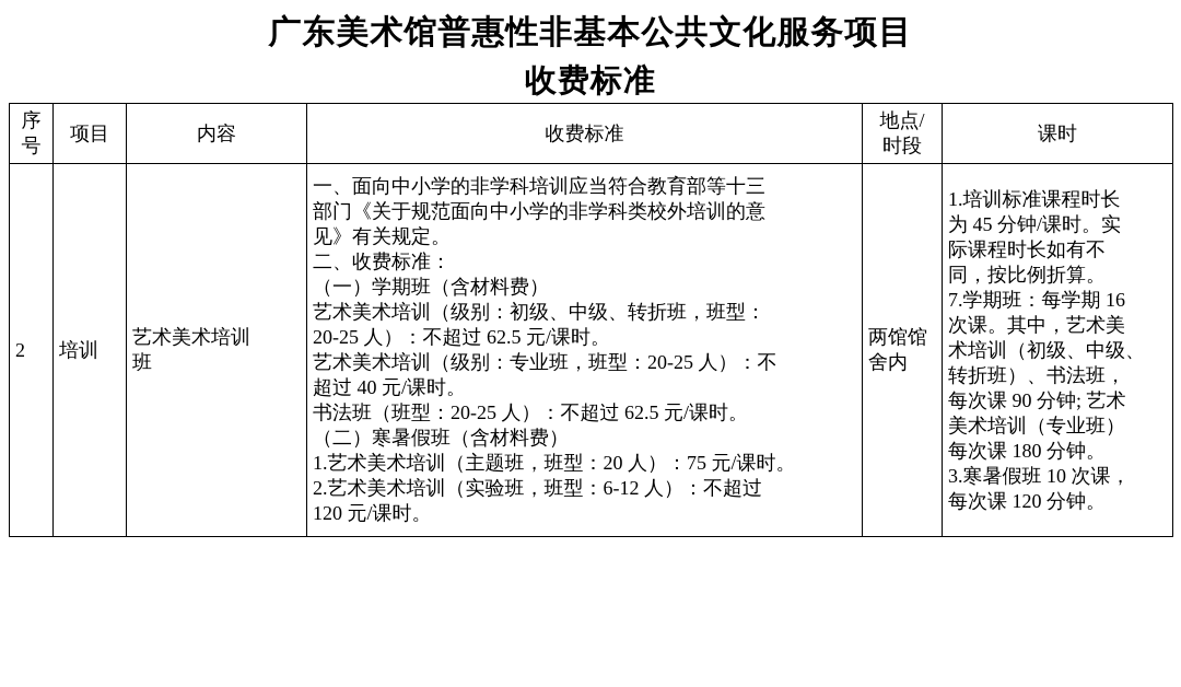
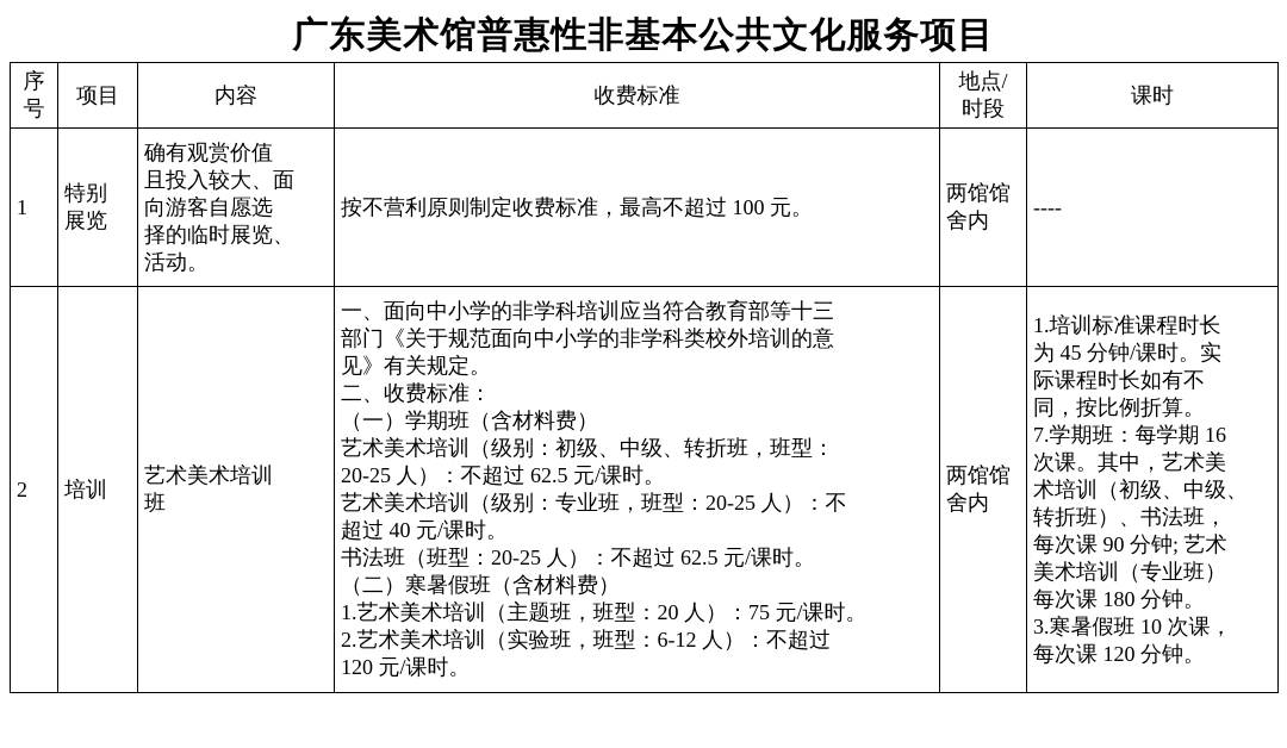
  广东美术馆普惠性非基本公共文化服务项目
- 收费标准
  序 号	项目	内容	收费标准	地点/ 时段	课时
+ 1	特别 展览	确有观赏价值 且投入较大、面 向游客自愿选 择的临时展览、 活动。	按不营利原则制定收费标准，最高不超过 100 元。	两馆馆 舍内	----
  2	培训	艺术美术培训 班	一、面向中小学的非学科培训应当符合教育部等十三 部门《关于规范面向中小学的非学科类校外培训的意 见》有关规定。 二、收费标准： （一）学期班（含材料费） 艺术美术培训（级别：初级、中级、转折班，班型： 20-25 人）：不超过 62.5 元/课时。 艺术美术培训（级别：专业班，班型：20-25 人）：不 超过 40 元/课时。 书法班（班型：20-25 人）：不超过 62.5 元/课时。 （二）寒暑假班（含材料费） 1.艺术美术培训（主题班，班型：20 人）：75 元/课时。 2.艺术美术培训（实验班，班型：6-12 人）：不超过 120 元/课时。	两馆馆 舍内	1.培训标准课程时长 为 45 分钟/课时。实 际课程时长如有不 同，按比例折算。 7.学期班：每学期 16 次课。其中，艺术美 术培训（初级、中级、 转折班）、书法班， 每次课 90 分钟; 艺术 美术培训（专业班） 每次课 180 分钟。 3.寒暑假班 10 次课， 每次课 120 分钟。
